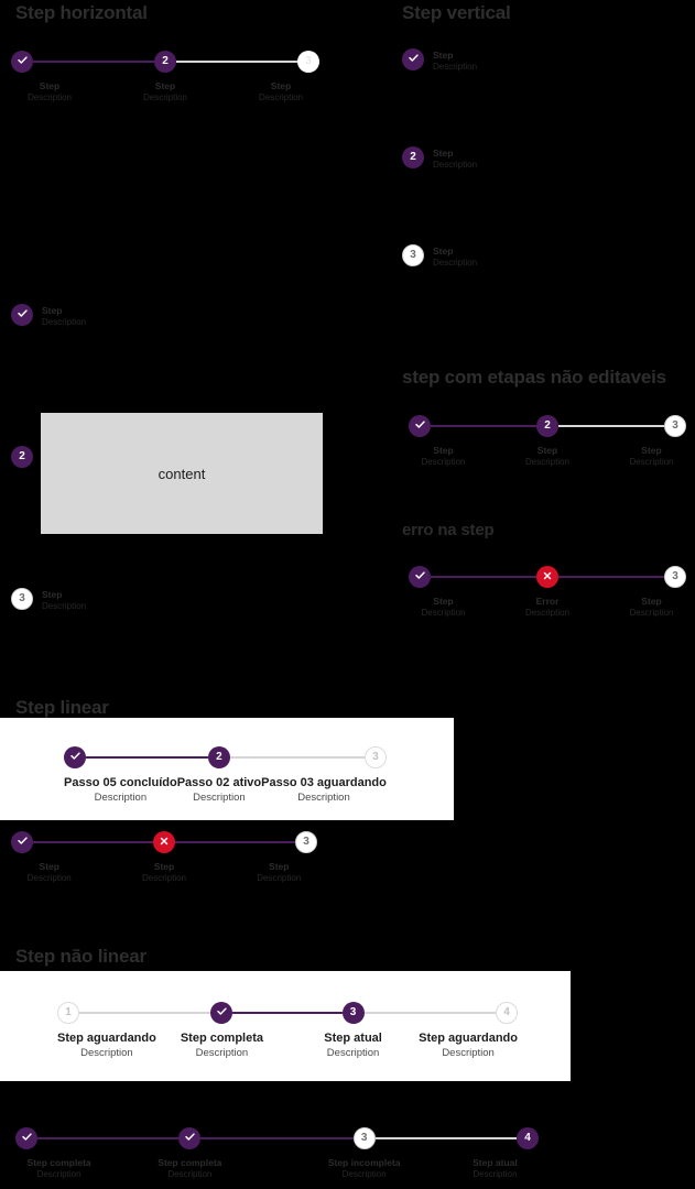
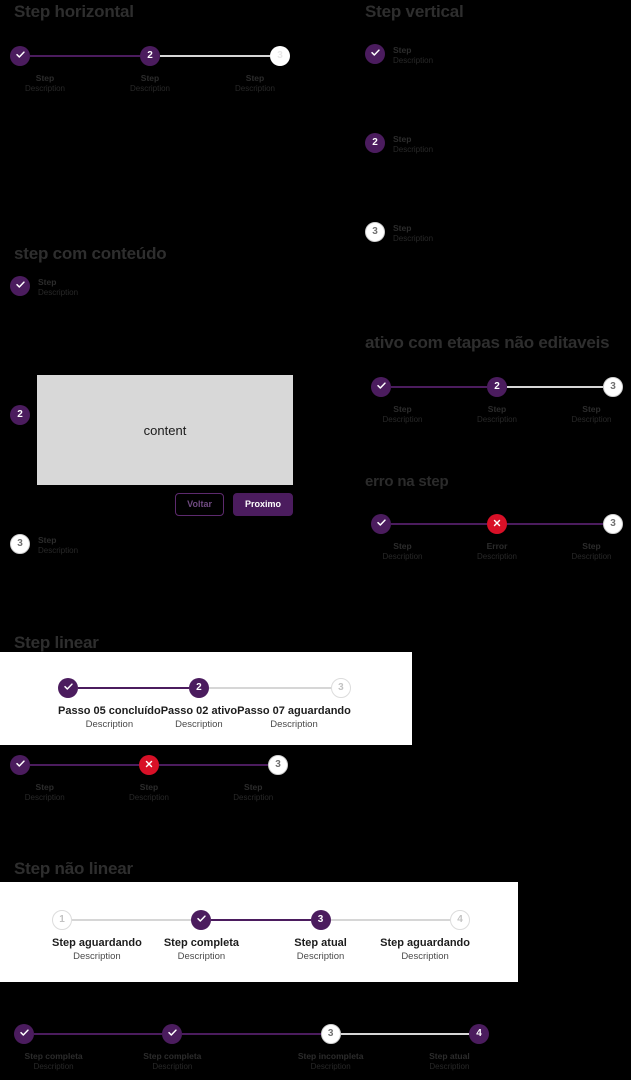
  Step horizontal
  Step
  Description
  2
  Step
  Description
  Step
  Description
  Step vertical
  Step
  Description
  2
  Step
  Description
  3
  Step
  Description
+ step com conteúdo
  Step
  Description
  2
  3
  Step
  Description
  content
+ Voltar
+ Proximo
- step com etapas não editaveis
+ ativo com etapas não editaveis
  Step
  Description
  2
  Step
  Description
  3
  Step
  Description
  erro na step
  Step
  Description
  Error
  Description
  3
  Step
  Description
  Step linear
  Passo 05 concluído
  Description
  2
  Passo 02 ativo
  Description
  3
- Passo 03 aguardando
+ Passo 07 aguardando
  Description
  Step
  Description
  Step
  Description
  3
  Step
  Description
  Step não linear
  1
  Step aguardando
  Description
  Step completa
  Description
  3
  Step atual
  Description
  4
  Step aguardando
  Description
  Step completa
  Description
  Step completa
  Description
  3
  Step incompleta
  Description
  4
  Step atual
  Description
